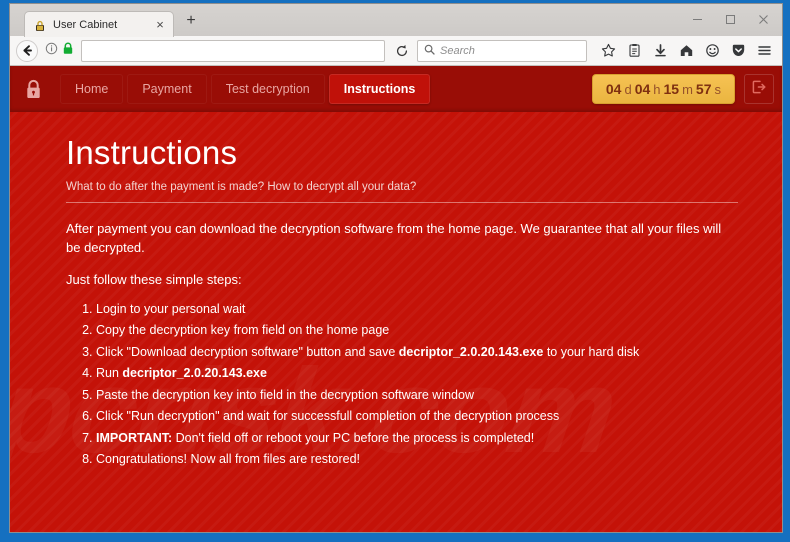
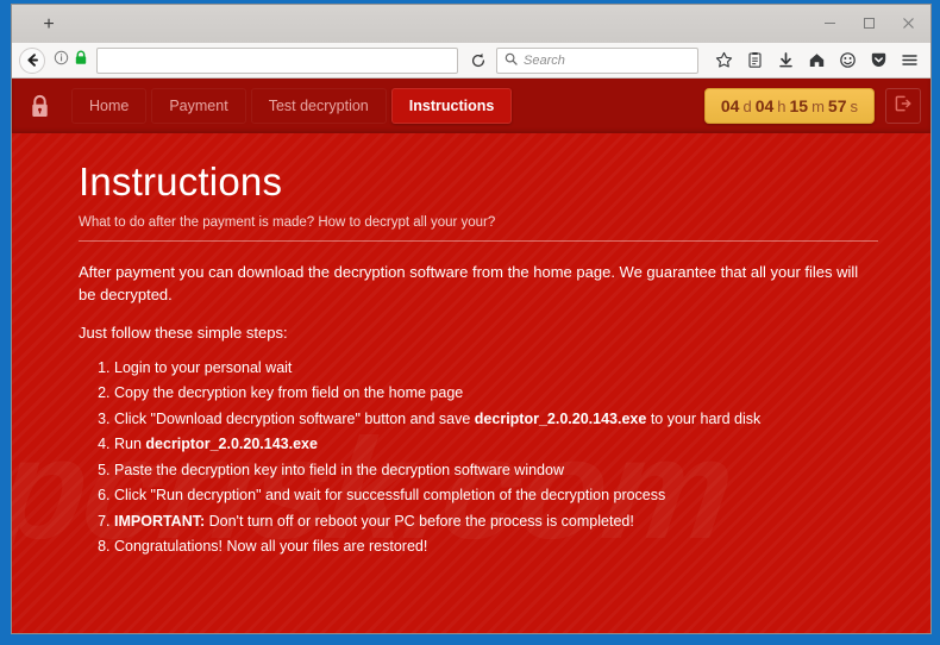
- User Cabinet
- ×
  +
  Search
  Home
  Payment
  Test decryption
  Instructions
  04
  d
  04
  h
  15
  m
  57
  s
  Instructions
- What to do after the payment is made? How to decrypt all your data?
+ What to do after the payment is made? How to decrypt all your your?
  After payment you can download the decryption software from the home page. We guarantee that all your files will be decrypted.
  Just follow these simple steps:
  Login to your personal wait
  Copy the decryption key from field on the home page
  Click "Download decryption software" button and save decriptor_2.0.20.143.exe to your hard disk
  Run decriptor_2.0.20.143.exe
  Paste the decryption key into field in the decryption software window
  Click "Run decryption" and wait for successfull completion of the decryption process
- IMPORTANT: Don't field off or reboot your PC before the process is completed!
+ IMPORTANT: Don't turn off or reboot your PC before the process is completed!
- Congratulations! Now all from files are restored!
+ Congratulations! Now all your files are restored!
